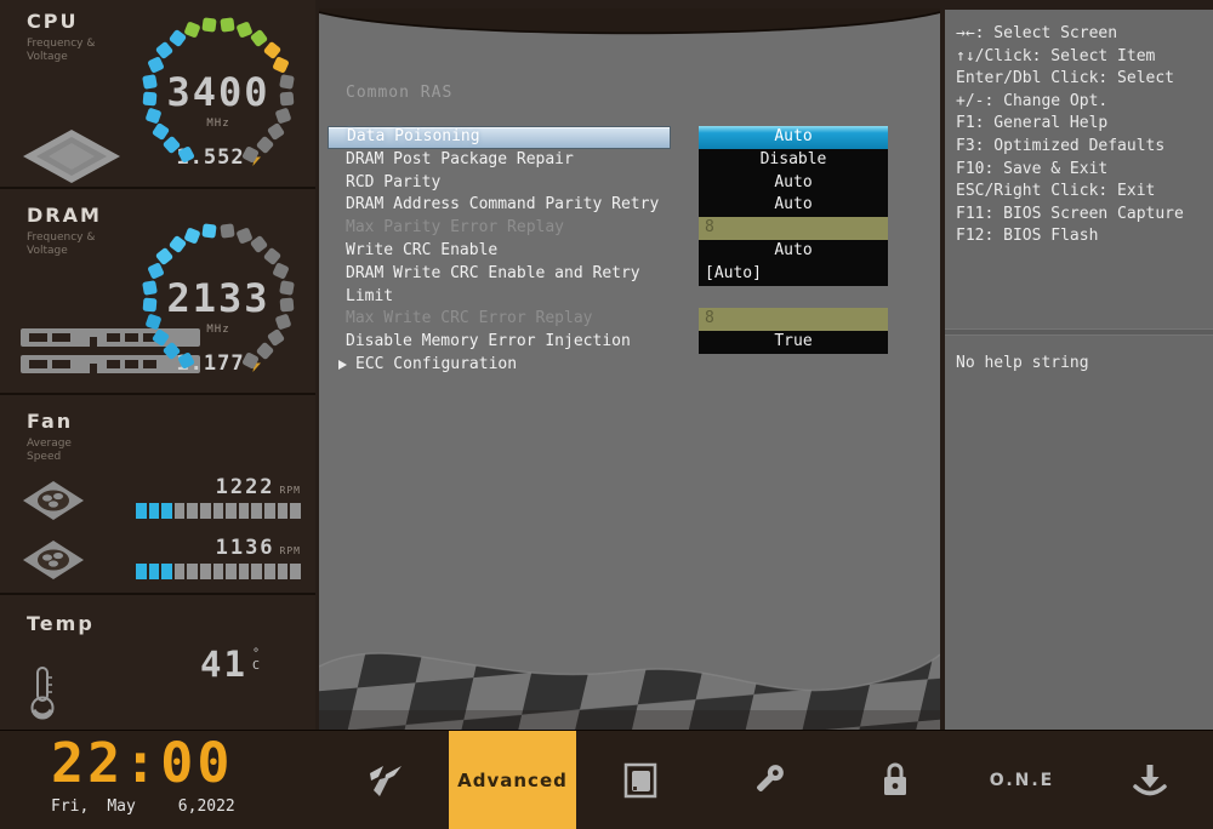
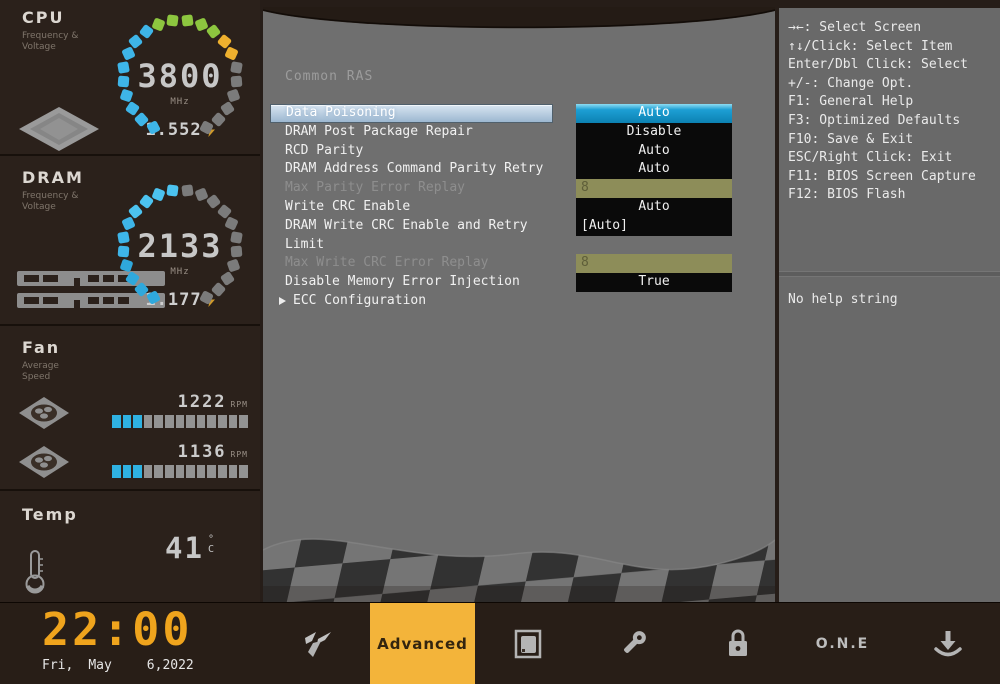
  CPU
  Frequency &
  Voltage
- 3400
+ 3800
  MHz
  .552
  DRAM
  Frequency &
  Voltage
  2133
  MHz
  .177
  Fan
  Average
  Speed
  1222
  RPM
  1136
  RPM
  Temp
  41
  °
  C
  Common RAS
  Data Poisoning
  Auto
  DRAM Post Package Repair
  Disable
  RCD Parity
  Auto
  DRAM Address Command Parity Retry
  Auto
  Max Parity Error Replay
  8
  Write CRC Enable
  Auto
  DRAM Write CRC Enable and Retry Limit
  [Auto]
  Max Write CRC Error Replay
  8
  Disable Memory Error Injection
  True
  ECC Configuration
  →←: Select Screen
  ↑↓/Click: Select Item
  Enter/Dbl Click: Select
  +/-: Change Opt.
  F1: General Help
  F3: Optimized Defaults
  F10: Save & Exit
  ESC/Right Click: Exit
  F11: BIOS Screen Capture
  F12: BIOS Flash
  No help string
  22:00
  Fri,
  May
  6,2022
  Advanced
  O.N.E
